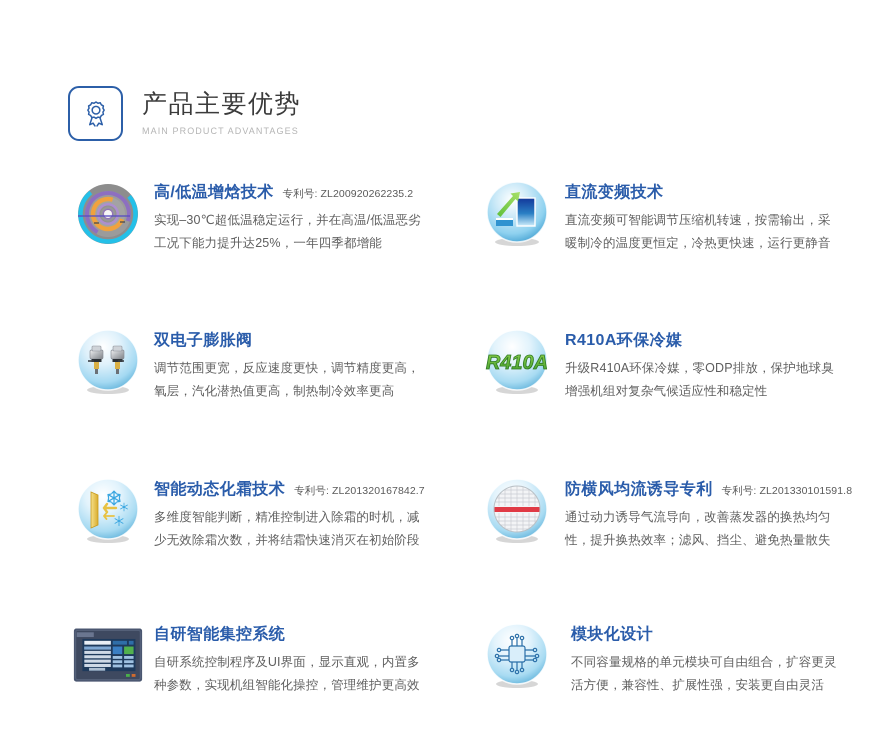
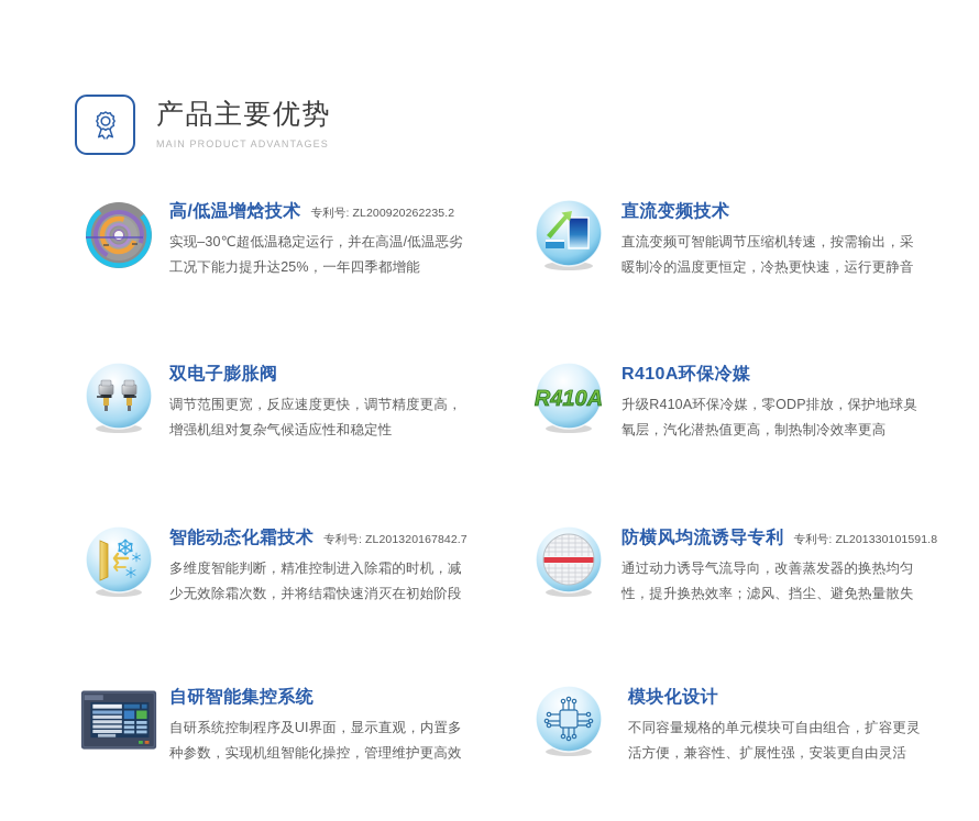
  产品主要优势
  MAIN PRODUCT ADVANTAGES
  高/低温增焓技术
  专利号: ZL200920262235.2
  实现–30℃超低温稳定运行，并在高温/低温恶劣
  工况下能力提升达25%，一年四季都增能
  直流变频技术
  直流变频可智能调节压缩机转速，按需输出，采
  暖制冷的温度更恒定，冷热更快速，运行更静音
  双电子膨胀阀
  调节范围更宽，反应速度更快，调节精度更高，
- 氧层，汽化潜热值更高，制热制冷效率更高
+ 增强机组对复杂气候适应性和稳定性
  R410A
  R410A环保冷媒
  升级R410A环保冷媒，零ODP排放，保护地球臭
- 增强机组对复杂气候适应性和稳定性
+ 氧层，汽化潜热值更高，制热制冷效率更高
  智能动态化霜技术
  专利号: ZL201320167842.7
  多维度智能判断，精准控制进入除霜的时机，减
  少无效除霜次数，并将结霜快速消灭在初始阶段
  防横风均流诱导专利
  专利号: ZL201330101591.8
  通过动力诱导气流导向，改善蒸发器的换热均匀
  性，提升换热效率；滤风、挡尘、避免热量散失
  自研智能集控系统
  自研系统控制程序及UI界面，显示直观，内置多
  种参数，实现机组智能化操控，管理维护更高效
  模块化设计
  不同容量规格的单元模块可自由组合，扩容更灵
  活方便，兼容性、扩展性强，安装更自由灵活
